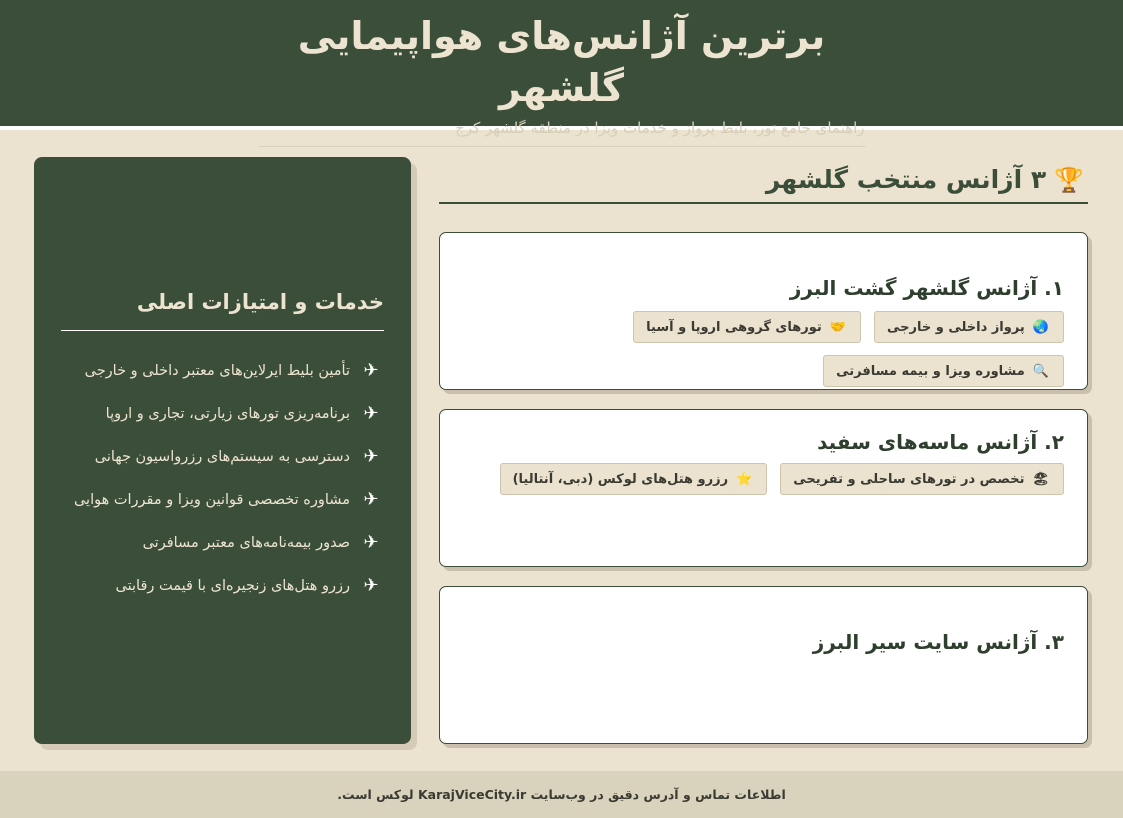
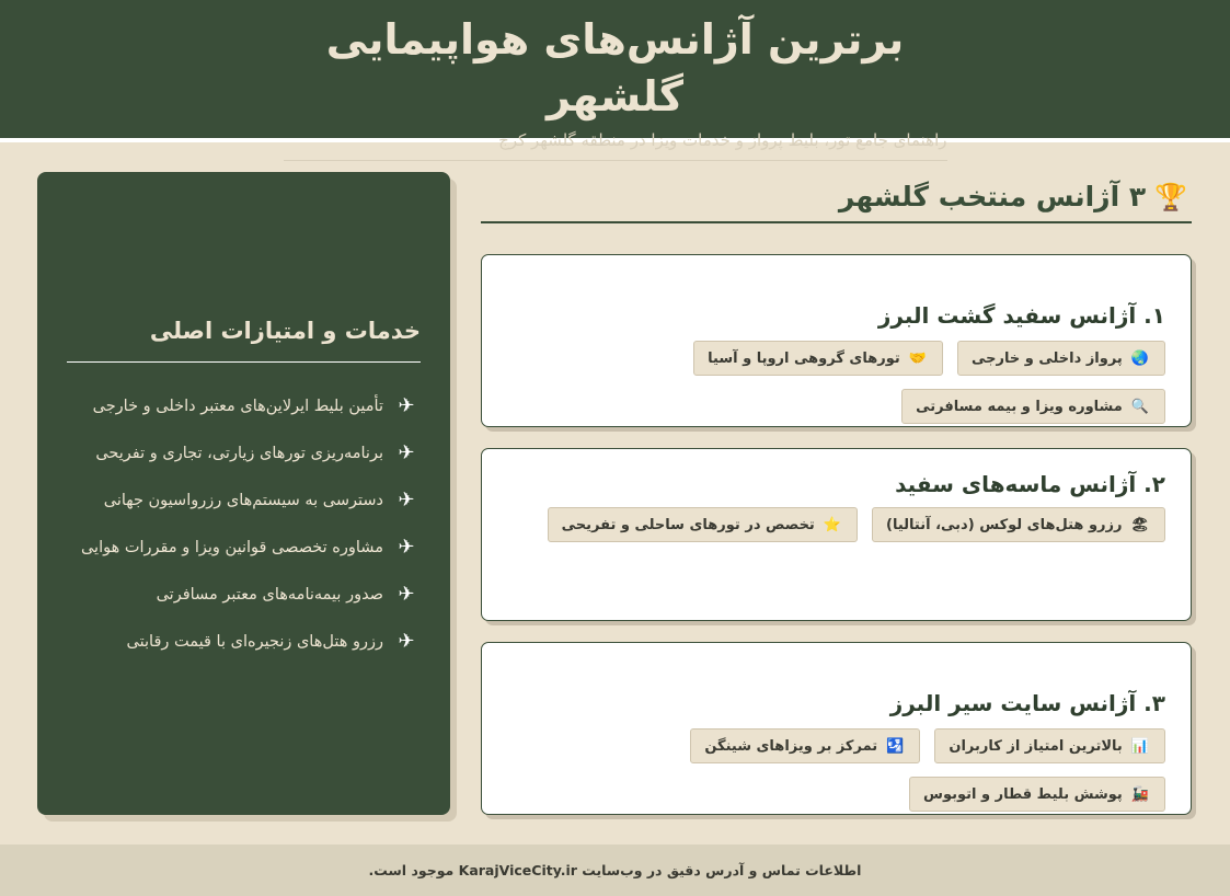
  برترین آژانس‌های هواپیمایی گلشهر
  راهنمای جامع تور، بلیط پرواز و خدمات ویزا در منطقه گلشهر کرج
  🏆
  ۳ آژانس منتخب گلشهر
- ۱. آژانس گلشهر گشت البرز
+ ۱. آژانس سفید گشت البرز
  🌏
  پرواز داخلی و خارجی
  🤝
  تورهای گروهی اروپا و آسیا
  🔍
  مشاوره ویزا و بیمه مسافرتی
  ۲. آژانس ماسه‌های سفید
  🏖
- تخصص در تورهای ساحلی و تفریحی
+ رزرو هتل‌های لوکس (دبی، آنتالیا)
  ⭐
- رزرو هتل‌های لوکس (دبی، آنتالیا)
+ تخصص در تورهای ساحلی و تفریحی
  ۳. آژانس سایت سیر البرز
+ 📊
+ بالاترین امتیاز از کاربران
+ 🛂
+ تمرکز بر ویزاهای شینگن
+ 🚂
+ پوشش بلیط قطار و اتوبوس
  خدمات و امتیازات اصلی
  ✈
  تأمین بلیط ایرلاین‌های معتبر داخلی و خارجی
  ✈
- برنامه‌ریزی تورهای زیارتی، تجاری و اروپا
+ برنامه‌ریزی تورهای زیارتی، تجاری و تفریحی
  ✈
  دسترسی به سیستم‌های رزرواسیون جهانی
  ✈
  مشاوره تخصصی قوانین ویزا و مقررات هوایی
  ✈
  صدور بیمه‌نامه‌های معتبر مسافرتی
  ✈
  رزرو هتل‌های زنجیره‌ای با قیمت رقابتی
- اطلاعات تماس و آدرس دقیق در وب‌سایت KarajViceCity.ir لوکس است.
+ اطلاعات تماس و آدرس دقیق در وب‌سایت KarajViceCity.ir موجود است.
